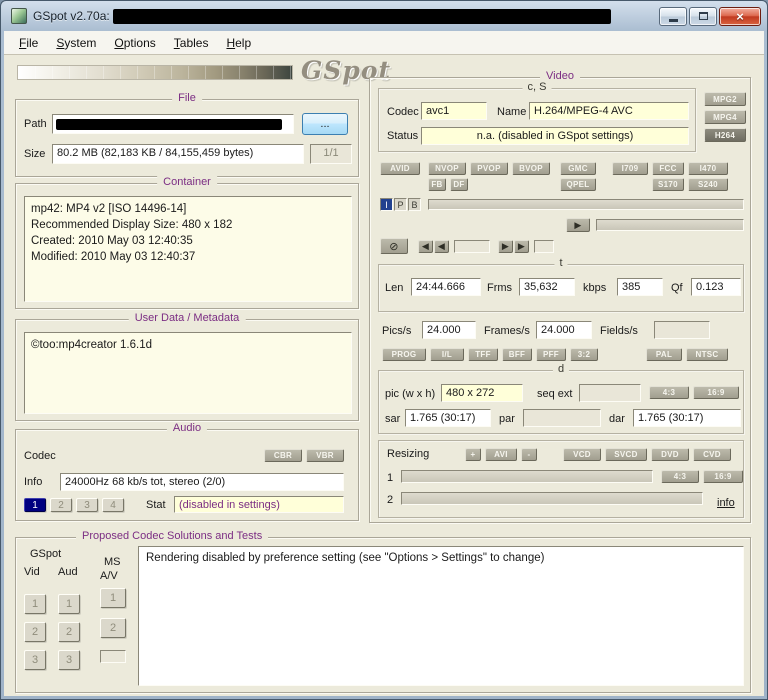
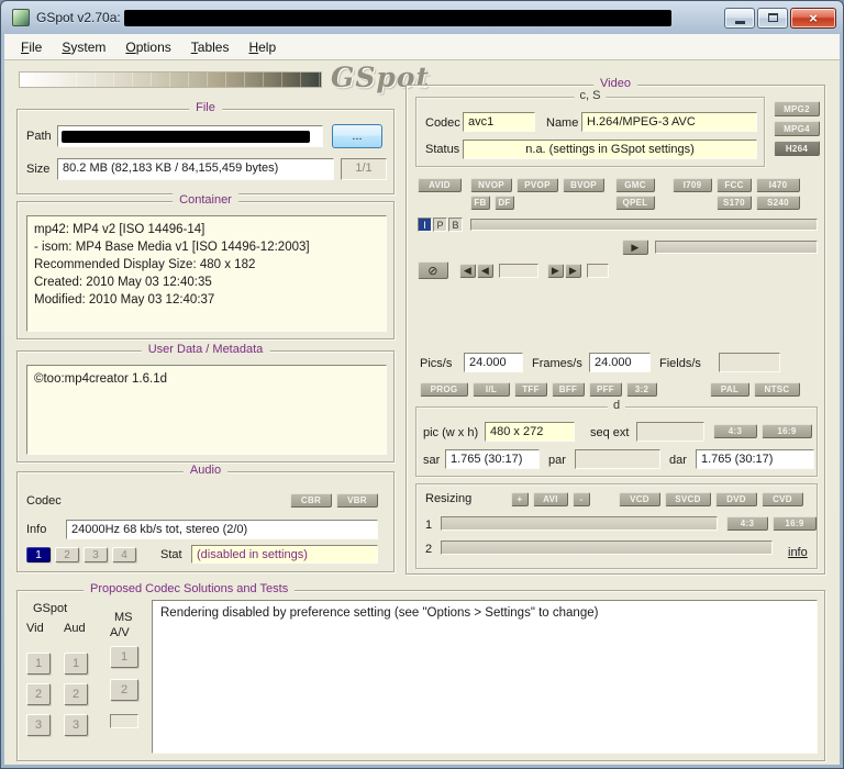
  GSpot v2.70a:
  ×
  File
  System
  Options
  Tables
  Help
  GSpot
  File
  Path
  ...
  Size
  80.2 MB (82,183 KB / 84,155,459 bytes)
  1/1
  Container
  mp42: MP4 v2 [ISO 14496-14]
+ - isom: MP4 Base Media v1 [ISO 14496-12:2003]
  Recommended Display Size: 480 x 182
  Created: 2010 May 03 12:40:35
  Modified: 2010 May 03 12:40:37
  User Data / Metadata
  ©too:mp4creator 1.6.1d
  Audio
  Codec
  CBR
  VBR
  Info
  24000Hz 68 kb/s tot, stereo (2/0)
  1
  2
  3
  4
  Stat
  (disabled in settings)
  Video
  c, S
  Codec
  avc1
  Name
- H.264/MPEG-4 AVC
+ H.264/MPEG-3 AVC
  Status
- n.a. (disabled in GSpot settings)
+ n.a. (settings in GSpot settings)
  MPG2
  MPG4
  H264
  AVID
  NVOP
  PVOP
  BVOP
  GMC
  I709
  FCC
  I470
  FB
  DF
  QPEL
  S170
  S240
  I
  P
  B
  ▶
  ⊘
  ◀
  ◀
  ▶
  ▶
- t
- Len
- 24:44.666
- Frms
- 35,632
- kbps
- 385
- Qf
- 0.123
  Pics/s
  24.000
  Frames/s
  24.000
  Fields/s
  PROG
  I/L
  TFF
  BFF
  PFF
  3:2
  PAL
  NTSC
  d
  pic (w x h)
  480 x 272
  seq ext
  4:3
  16:9
  sar
  1.765 (30:17)
  par
  dar
  1.765 (30:17)
  Resizing
  +
  AVI
  -
  VCD
  SVCD
  DVD
  CVD
  1
  4:3
  16:9
  2
  info
  Proposed Codec Solutions and Tests
  GSpot
  Vid
  Aud
  MS
  A/V
  1
  2
  3
  1
  2
  3
  1
  2
  Rendering disabled by preference setting (see "Options > Settings" to change)
